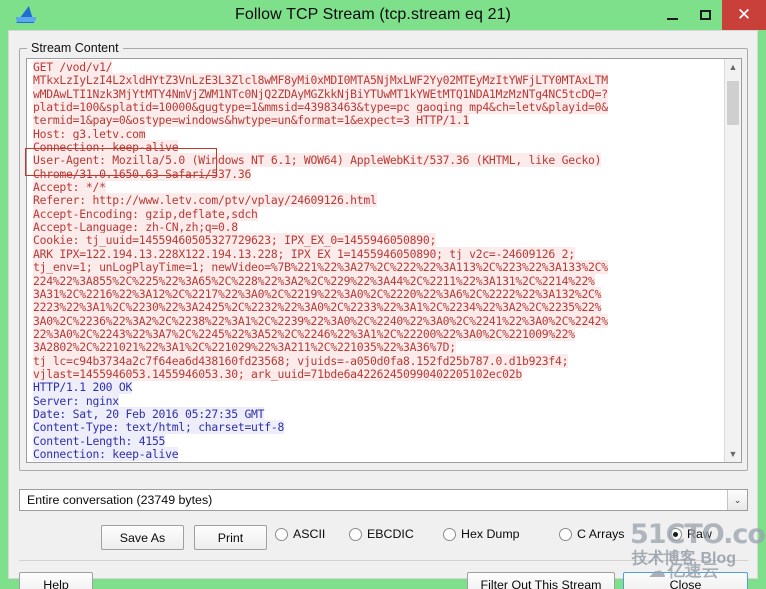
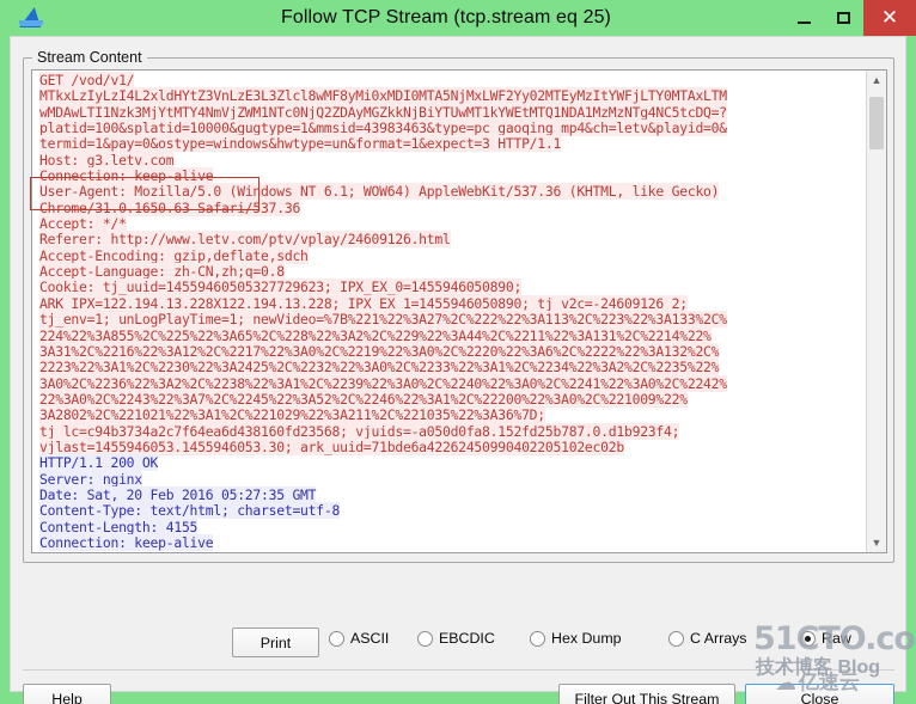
- Follow TCP Stream (tcp.stream eq 21)
+ Follow TCP Stream (tcp.stream eq 25)
  ✕
  Stream Content
  GET /vod/v1/
  MTkxLzIyLzI4L2xldHYtZ3VnLzE3L3Zlcl8wMF8yMi0xMDI0MTA5NjMxLWF2Yy02MTEyMzItYWFjLTY0MTAxLTM
  wMDAwLTI1Nzk3MjYtMTY4NmVjZWM1NTc0NjQ2ZDAyMGZkkNjBiYTUwMT1kYWEtMTQ1NDA1MzMzNTg4NC5tcDQ=?
  platid=100&splatid=10000&gugtype=1&mmsid=43983463&type=pc_gaoqing_mp4&ch=letv&playid=0&
  termid=1&pay=0&ostype=windows&hwtype=un&format=1&expect=3 HTTP/1.1
  Host: g3.letv.com
  Connection: keep-alive
  User-Agent: Mozilla/5.0 (Windows NT 6.1; WOW64) AppleWebKit/537.36 (KHTML, like Gecko)
  Chrome/31.0.1650.63 Safari/537.36
  Accept: */*
  Referer: http://www.letv.com/ptv/vplay/24609126.html
  Accept-Encoding: gzip,deflate,sdch
  Accept-Language: zh-CN,zh;q=0.8
  Cookie: tj_uuid=14559460505327729623; IPX_EX_0=1455946050890;
  ARK_IPX=122.194.13.228X122.194.13.228; IPX_EX_1=1455946050890; tj_v2c=-24609126_2;
  tj_env=1; unLogPlayTime=1; newVideo=%7B%221%22%3A27%2C%222%22%3A113%2C%223%22%3A133%2C%
  224%22%3A855%2C%225%22%3A65%2C%228%22%3A2%2C%229%22%3A44%2C%2211%22%3A131%2C%2214%22%
  3A31%2C%2216%22%3A12%2C%2217%22%3A0%2C%2219%22%3A0%2C%2220%22%3A6%2C%2222%22%3A132%2C%
  2223%22%3A1%2C%2230%22%3A2425%2C%2232%22%3A0%2C%2233%22%3A1%2C%2234%22%3A2%2C%2235%22%
  3A0%2C%2236%22%3A2%2C%2238%22%3A1%2C%2239%22%3A0%2C%2240%22%3A0%2C%2241%22%3A0%2C%2242%
  22%3A0%2C%2243%22%3A7%2C%2245%22%3A52%2C%2246%22%3A1%2C%22200%22%3A0%2C%221009%22%
  3A2802%2C%221021%22%3A1%2C%221029%22%3A211%2C%221035%22%3A36%7D;
  tj_lc=c94b3734a2c7f64ea6d438160fd23568; vjuids=-a050d0fa8.152fd25b787.0.d1b923f4;
  vjlast=1455946053.1455946053.30; ark_uuid=71bde6a42262450990402205102ec02b
  HTTP/1.1 200 OK
  Server: nginx
  Date: Sat, 20 Feb 2016 05:27:35 GMT
  Content-Type: text/html; charset=utf-8
  Content-Length: 4155
  Connection: keep-alive
  ▲
  ▼
- Entire conversation (23749 bytes)
- ⌄
- Save As
  Print
  ASCII
  EBCDIC
  Hex Dump
  C Arrays
  Raw
  H
  elp
  Filter Out This Stream
  Close
  51CTO.co
  技术博客 Blog
  ☁
  亿速云
